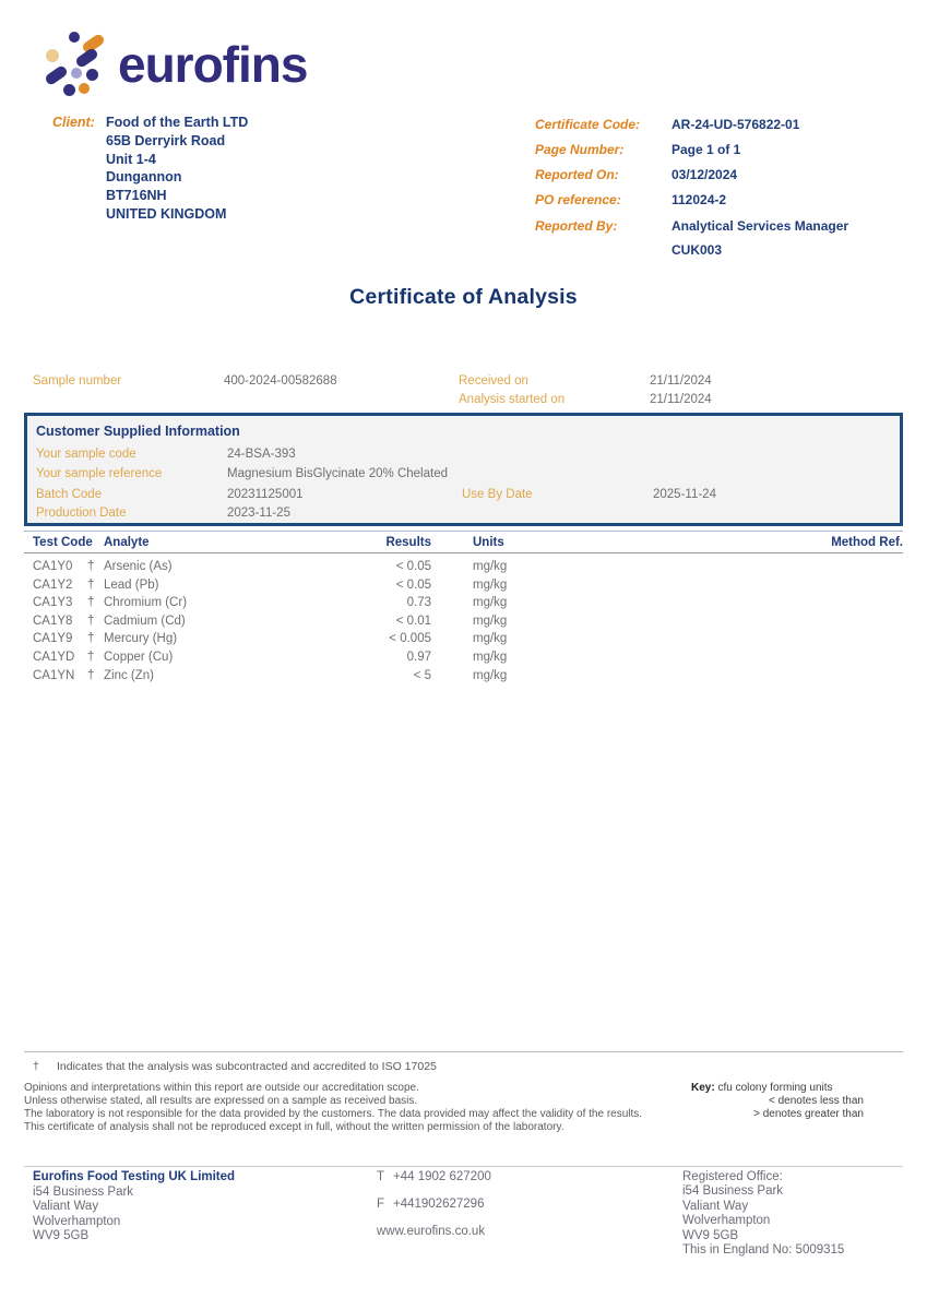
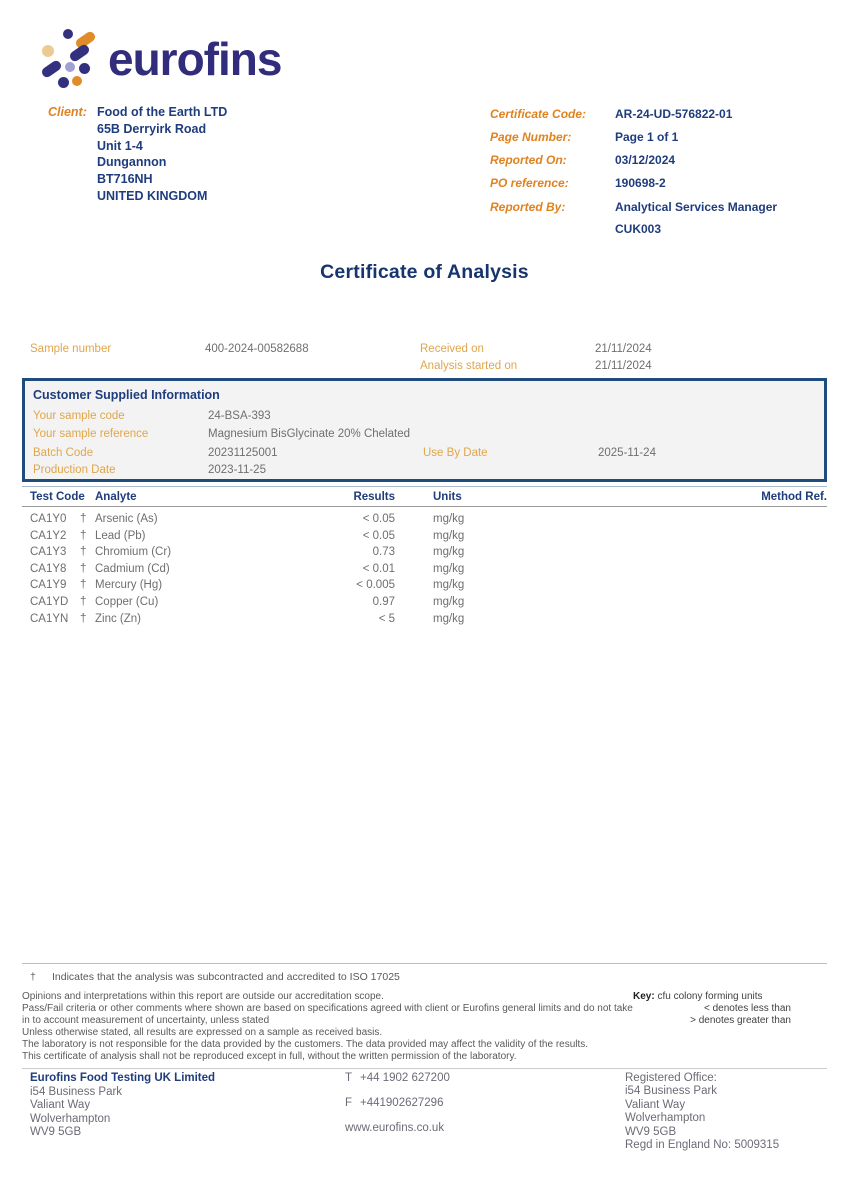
  eurofins
  Client:
  Food of the Earth LTD
  65B Derryirk Road
  Unit 1-4
  Dungannon
  BT716NH
  UNITED KINGDOM
  Certificate Code:
  AR-24-UD-576822-01
  Page Number:
  Page 1 of 1
  Reported On:
  03/12/2024
  PO reference:
- 112024-2
+ 190698-2
  Reported By:
  Analytical Services Manager
  CUK003
  Certificate of Analysis
  Sample number
  400-2024-00582688
  Received on
  21/11/2024
  Analysis started on
  21/11/2024
  Customer Supplied Information
  Your sample code
  24-BSA-393
  Your sample reference
  Magnesium BisGlycinate 20% Chelated
  Batch Code
  20231125001
  Use By Date
  2025-11-24
  Production Date
  2023-11-25
  Test Code
  Analyte
  Results
  Units
  Method Ref.
  CA1Y0
  †
  Arsenic (As)
  < 0.05
  mg/kg
  CA1Y2
  †
  Lead (Pb)
  < 0.05
  mg/kg
  CA1Y3
  †
  Chromium (Cr)
  0.73
  mg/kg
  CA1Y8
  †
  Cadmium (Cd)
  < 0.01
  mg/kg
  CA1Y9
  †
  Mercury (Hg)
  < 0.005
  mg/kg
  CA1YD
  †
  Copper (Cu)
  0.97
  mg/kg
  CA1YN
  †
  Zinc (Zn)
  < 5
  mg/kg
  † Indicates that the analysis was subcontracted and accredited to ISO 17025
  Opinions and interpretations within this report are outside our accreditation scope.
+ Pass/Fail criteria or other comments where shown are based on specifications agreed with client or Eurofins general limits and do not take in to account measurement of uncertainty, unless stated
  Unless otherwise stated, all results are expressed on a sample as received basis.
  The laboratory is not responsible for the data provided by the customers. The data provided may affect the validity of the results.
  This certificate of analysis shall not be reproduced except in full, without the written permission of the laboratory.
  Key: cfu colony forming units
  < denotes less than
  > denotes greater than
  Eurofins Food Testing UK Limited
  i54 Business Park
  Valiant Way
  Wolverhampton
  WV9 5GB
  T +44 1902 627200
  F +441902627296
  www.eurofins.co.uk
  Registered Office:
  i54 Business Park
  Valiant Way
  Wolverhampton
  WV9 5GB
- This in England No: 5009315
+ Regd in England No: 5009315
